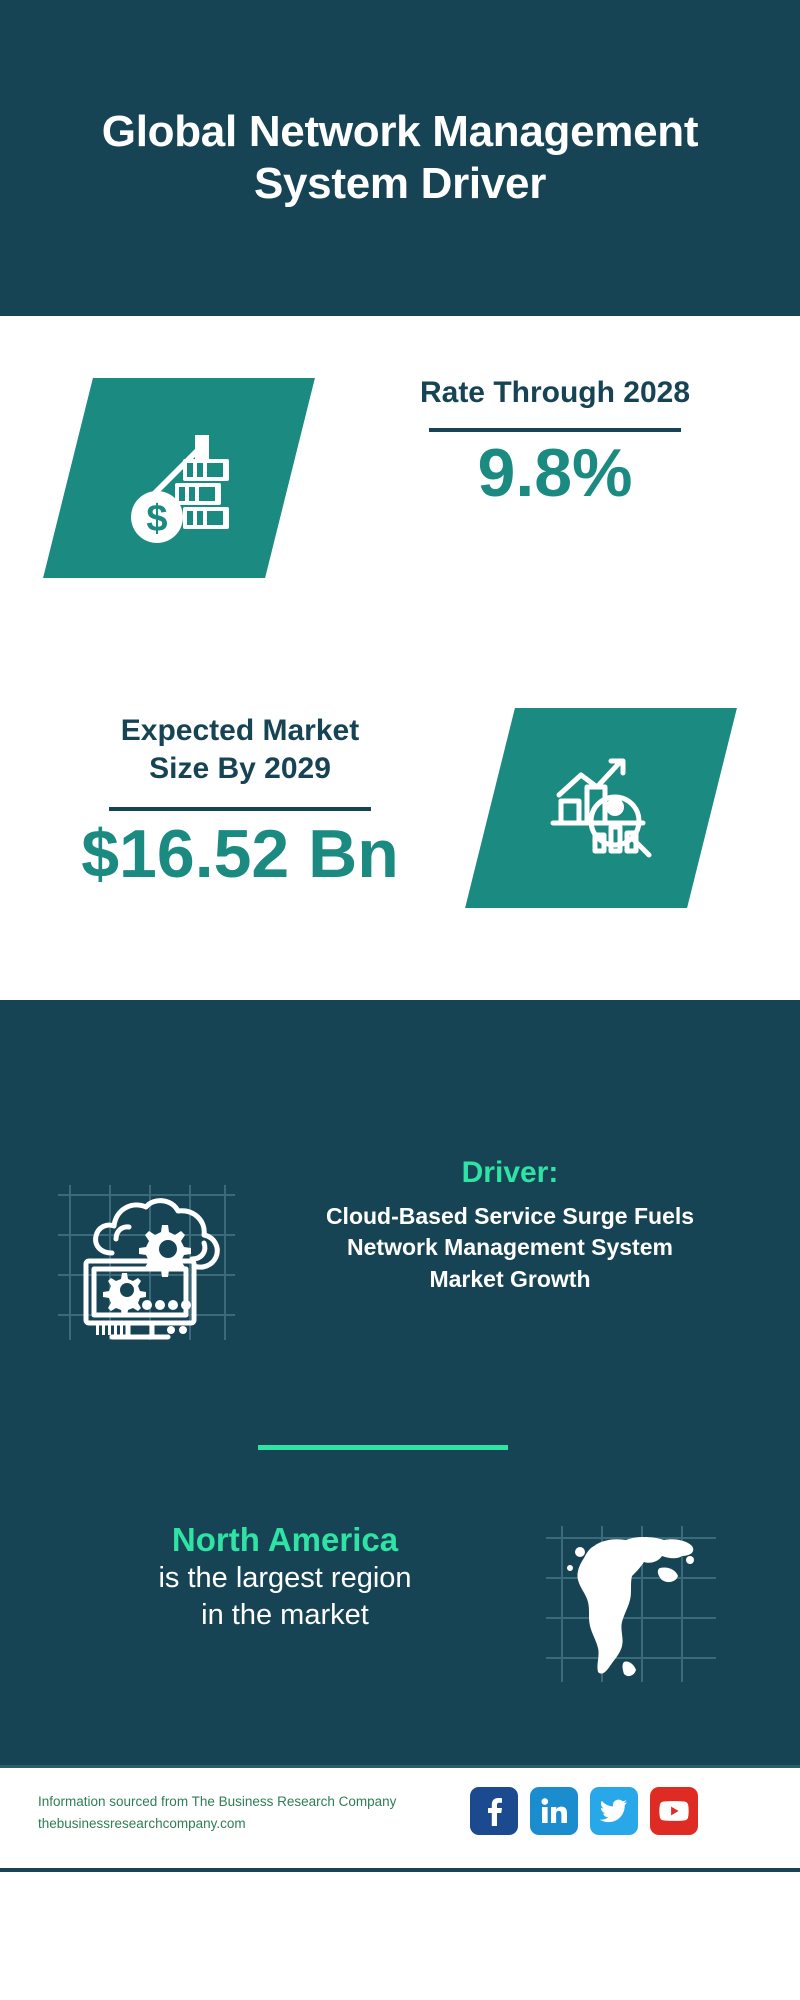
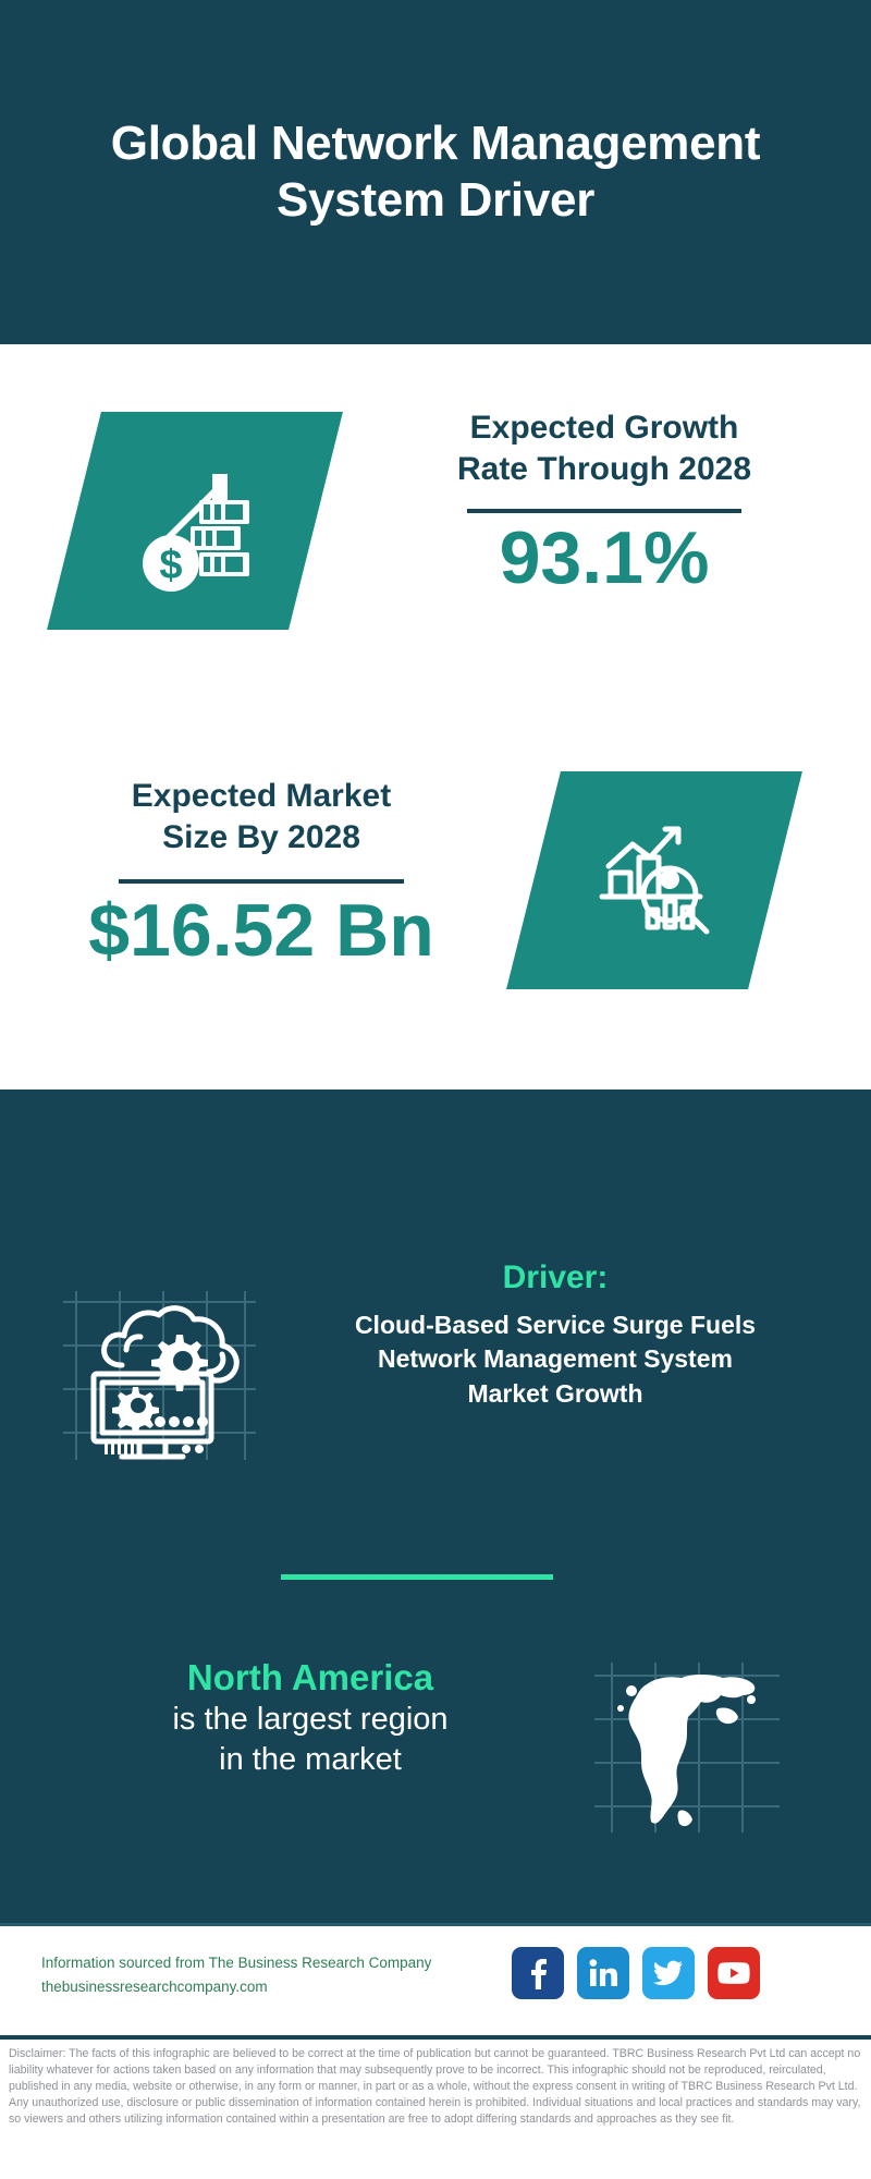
  Global Network Management System Driver
+ Expected Growth
  Rate Through 2028
- 9.8%
+ 93.1%
  Expected Market
- Size By 2029
+ Size By 2028
  $16.52 Bn
  Driver:
  Cloud-Based Service Surge Fuels
  Network Management System
  Market Growth
  North America
  is the largest region
  in the market
  Information sourced from The Business Research Company
  thebusinessresearchcompany.com
+ Disclaimer: The facts of this infographic are believed to be correct at the time of publication but cannot be guaranteed. TBRC Business Research Pvt Ltd can accept no liability whatever for actions taken based on any information that may subsequently prove to be incorrect. This infographic should not be reproduced, reirculated, published in any media, website or otherwise, in any form or manner, in part or as a whole, without the express consent in writing of TBRC Business Research Pvt Ltd. Any unauthorized use, disclosure or public dissemination of information contained herein is prohibited. Individual situations and local practices and standards may vary, so viewers and others utilizing information contained within a presentation are free to adopt differing standards and approaches as they see fit.
